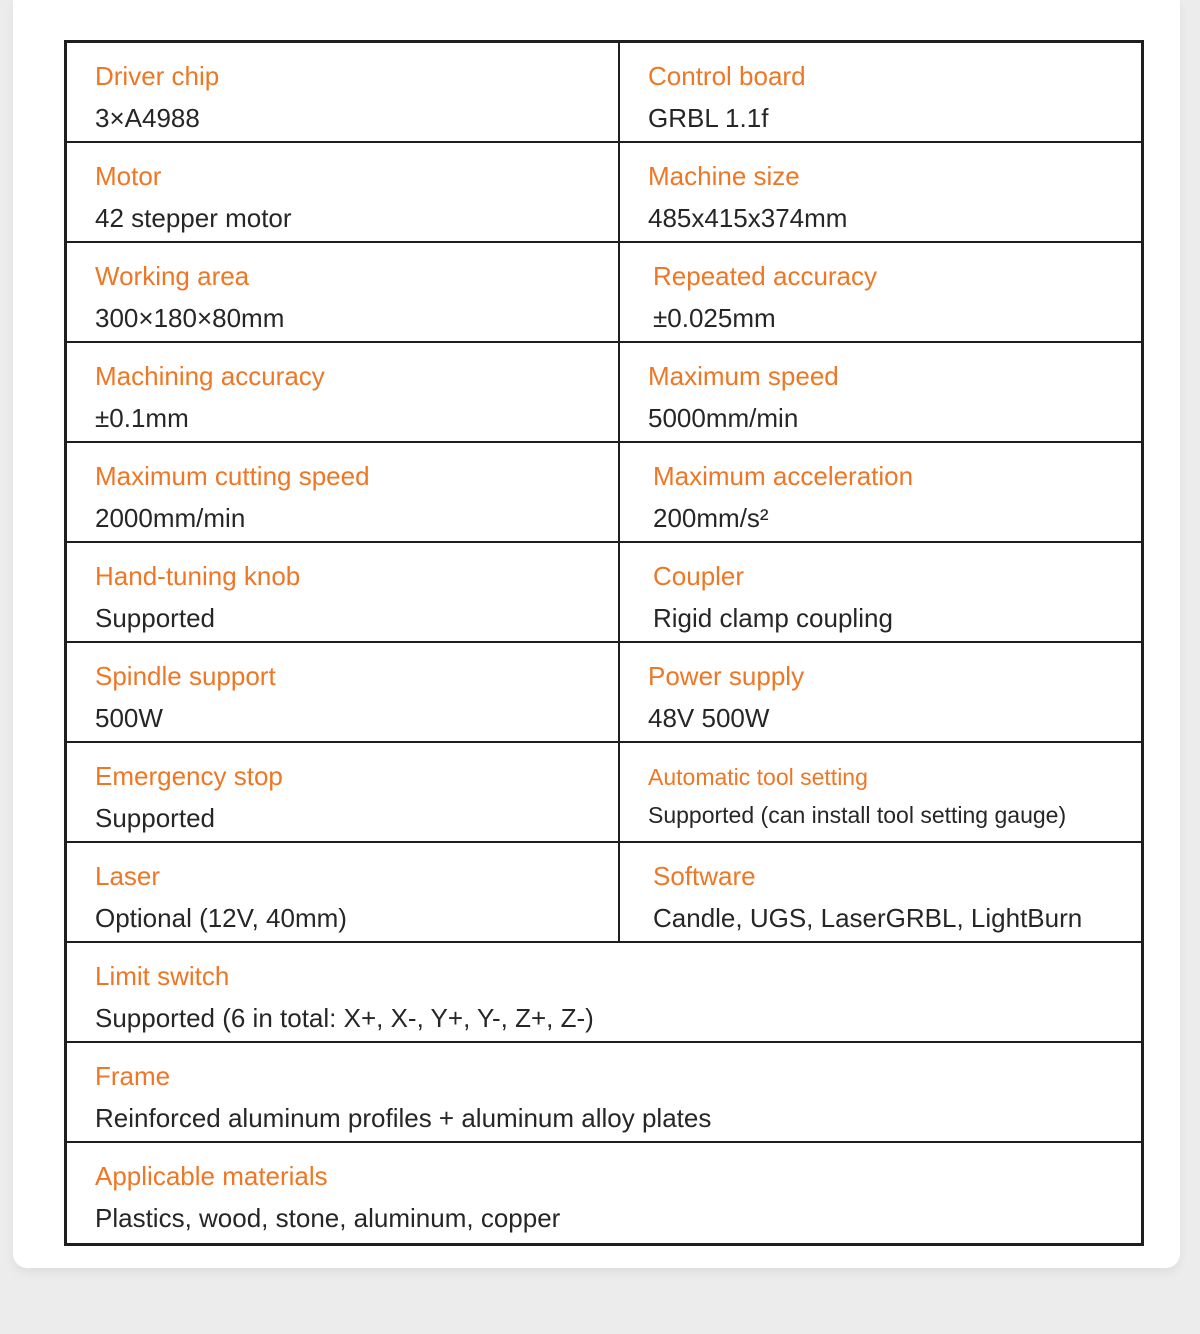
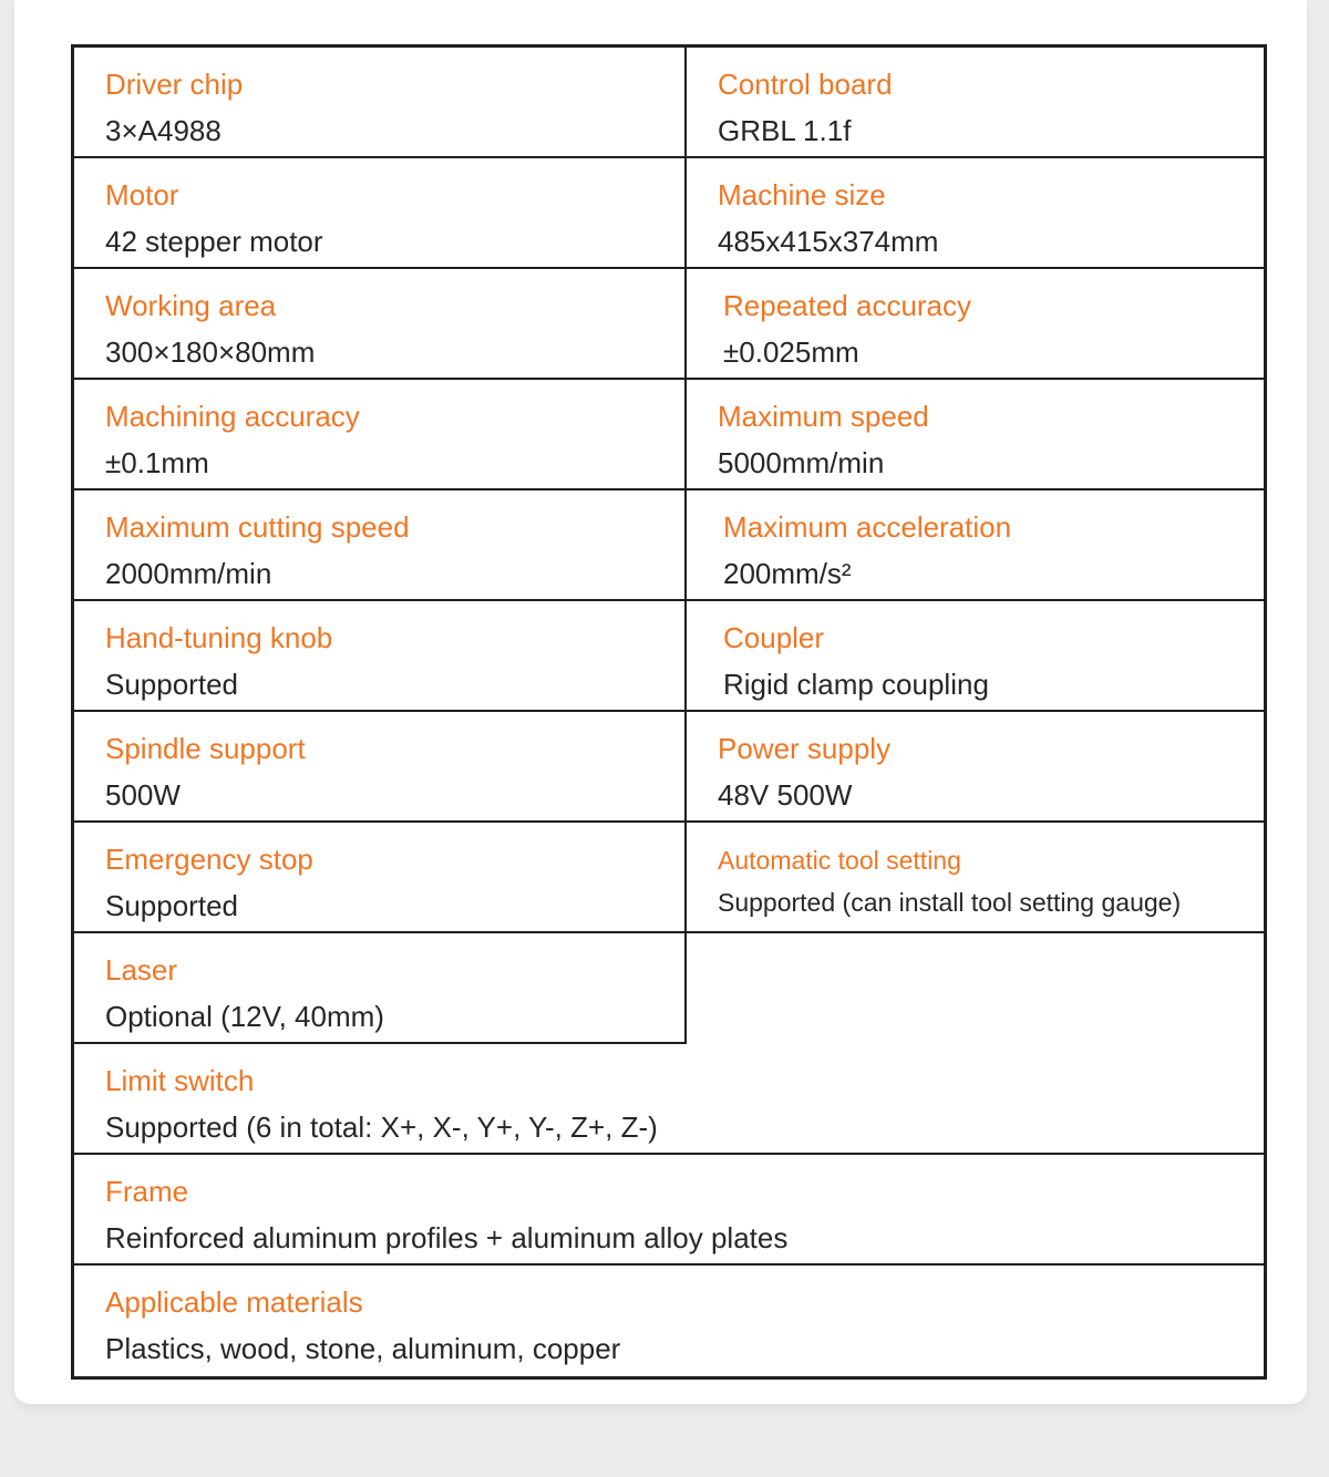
  Driver chip
  3×A4988
  Control board
  GRBL 1.1f
  Motor
  42 stepper motor
  Machine size
  485x415x374mm
  Working area
  300×180×80mm
  Repeated accuracy
  ±0.025mm
  Machining accuracy
  ±0.1mm
  Maximum speed
  5000mm/min
  Maximum cutting speed
  2000mm/min
  Maximum acceleration
  200mm/s²
  Hand-tuning knob
  Supported
  Coupler
  Rigid clamp coupling
  Spindle support
  500W
  Power supply
  48V 500W
  Emergency stop
  Supported
  Automatic tool setting
  Supported (can install tool setting gauge)
  Laser
  Optional (12V, 40mm)
- Software
- Candle, UGS, LaserGRBL, LightBurn
  Limit switch
  Supported (6 in total: X+, X-, Y+, Y-, Z+, Z-)
  Frame
  Reinforced aluminum profiles + aluminum alloy plates
  Applicable materials
  Plastics, wood, stone, aluminum, copper
